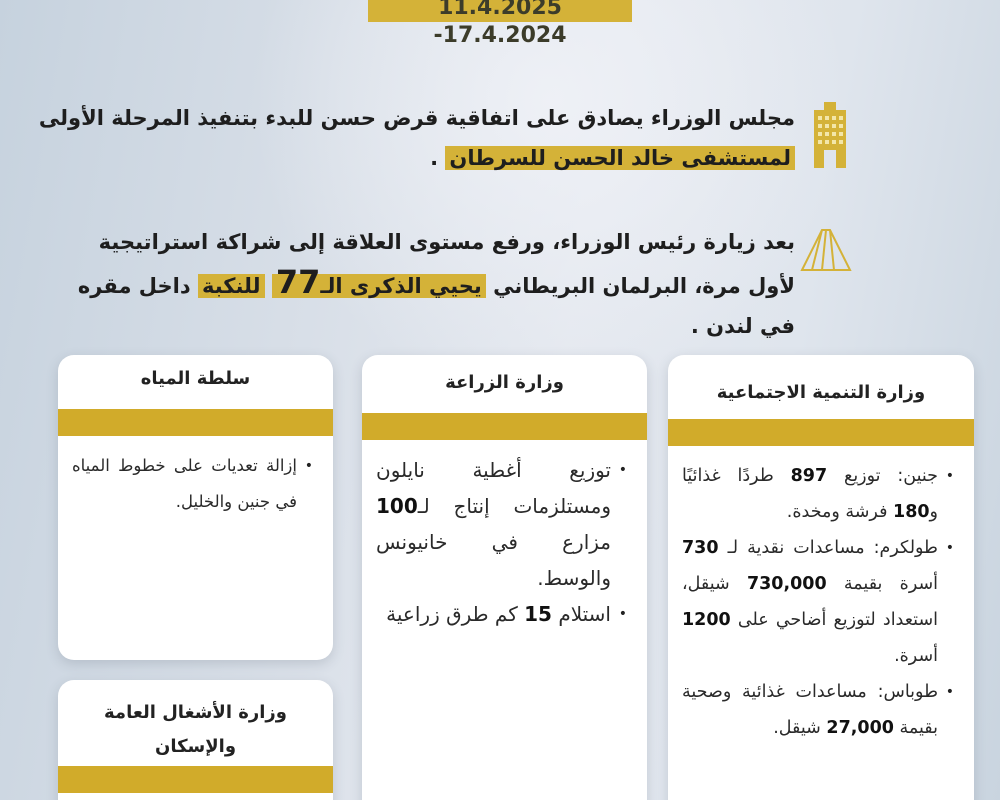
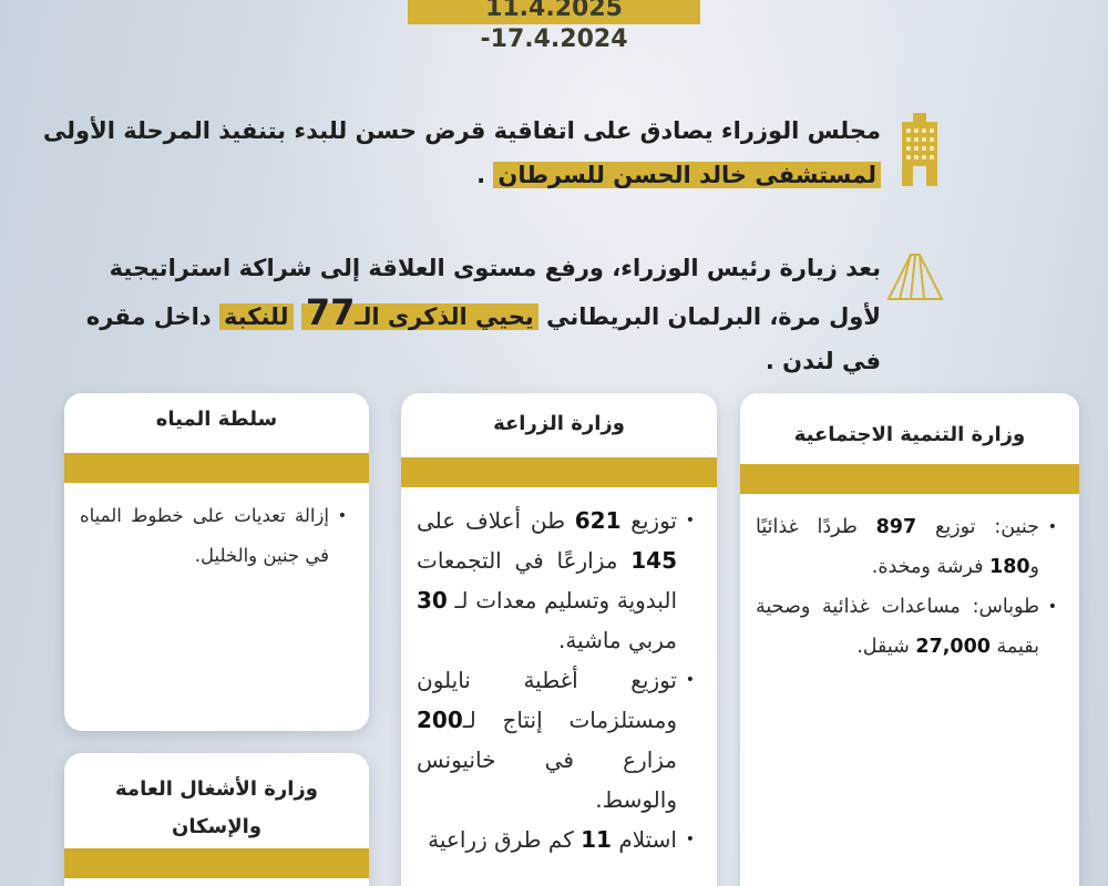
  11.4.2025 -17.4.2024
  مجلس الوزراء يصادق على اتفاقية قرض حسن للبدء بتنفيذ المرحلة الأولى
  لمستشفى خالد الحسن للسرطان .
  بعد زيارة رئيس الوزراء، ورفع مستوى العلاقة إلى شراكة استراتيجية
  لأول مرة، البرلمان البريطاني يحيي الذكرى الـ77 للنكبة داخل مقره
  في لندن .
  وزارة التنمية الاجتماعية
  جنين: توزيع 897 طردًا غذائيًا و180 فرشة ومخدة.
- طولكرم: مساعدات نقدية لـ 730 أسرة بقيمة 730,000 شيقل، استعداد لتوزيع أضاحي على 1200 أسرة.
  طوباس: مساعدات غذائية وصحية بقيمة 27,000 شيقل.
  وزارة الزراعة
+ توزيع 621 طن أعلاف على 145 مزارعًا في التجمعات البدوية وتسليم معدات لـ 30 مربي ماشية.
- توزيع أغطية نايلون ومستلزمات إنتاج لـ100 مزارع في خانيونس والوسط.
+ توزيع أغطية نايلون ومستلزمات إنتاج لـ200 مزارع في خانيونس والوسط.
- استلام 15 كم طرق زراعية
+ استلام 11 كم طرق زراعية
  سلطة المياه
  إزالة تعديات على خطوط المياه في جنين والخليل.
  وزارة الأشغال العامة
  والإسكان
